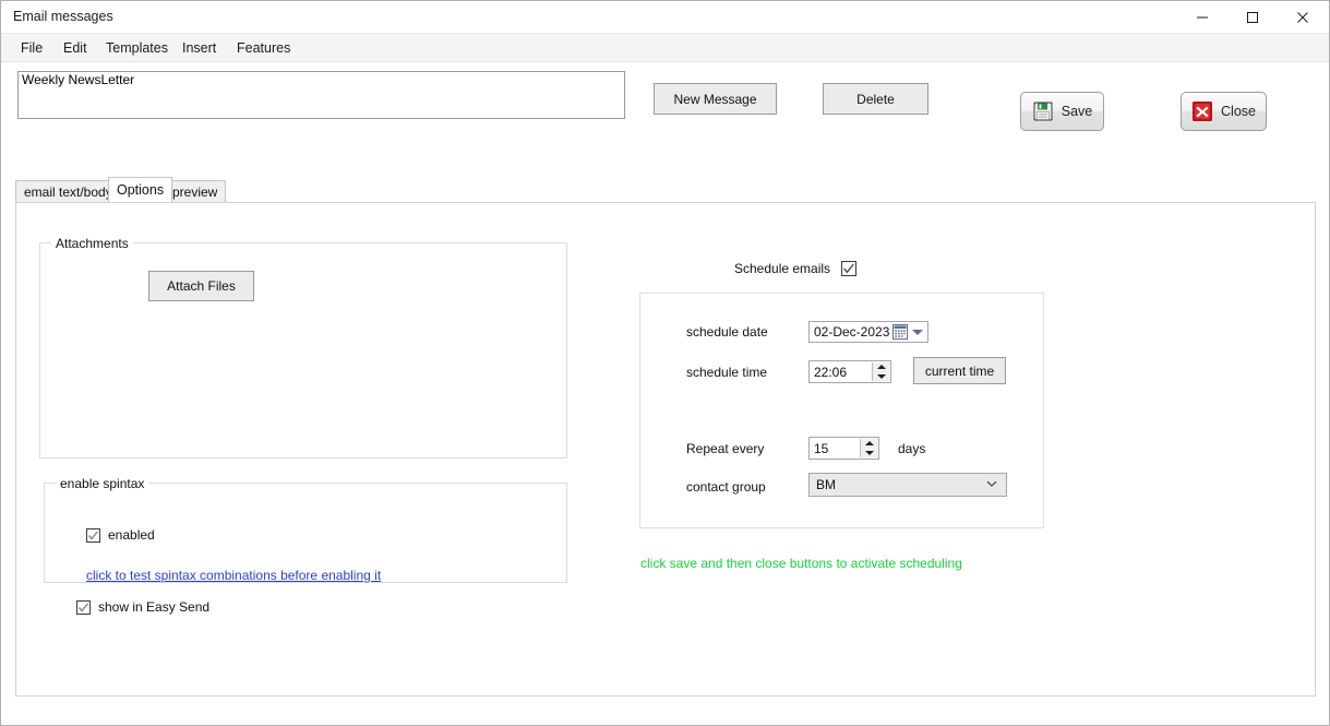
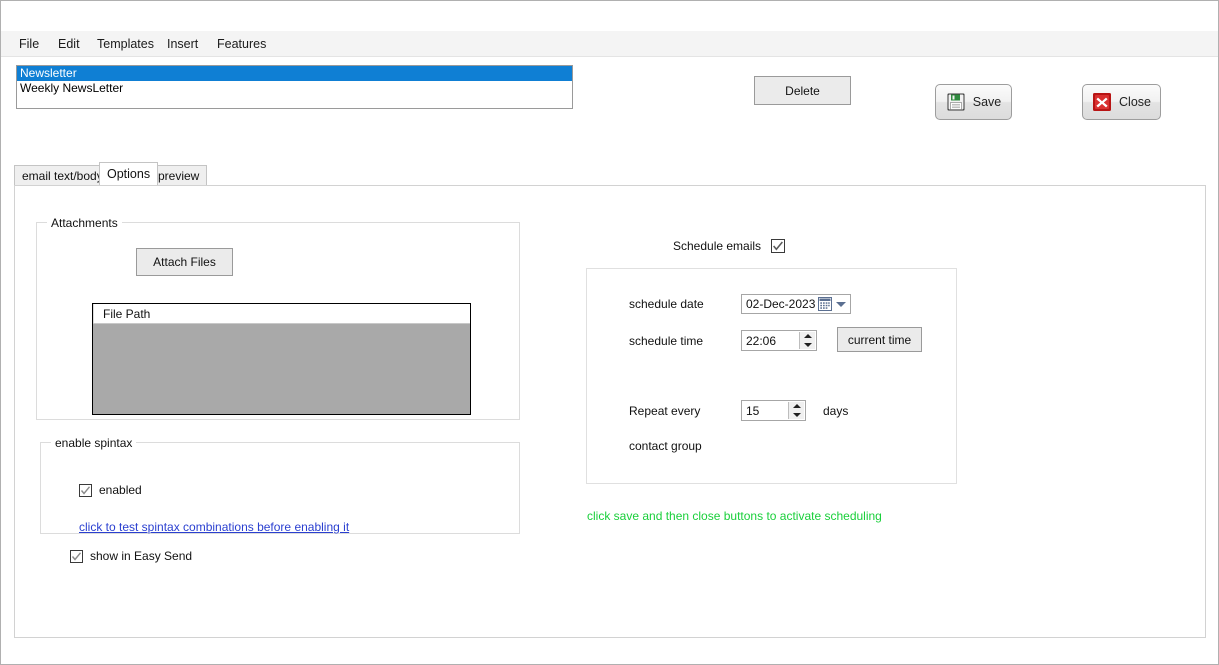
- Email messages
  File
  Edit
  Templates
  Insert
  Features
+ Newsletter
  Weekly NewsLetter
- New Message
  Delete
  Save
  Close
  email text/bod
  Options
  preview
  Attachments
  Attach Files
+ File Path
  enable spintax
  enabled
  click to test spintax combinations before enabling it
  show in Easy Send
  Schedule emails
  schedule date
  02-Dec-2023
  schedule time
  22:06
  current time
  Repeat every
  15
  days
  contact group
- BM
  click save and then close buttons to activate scheduling
